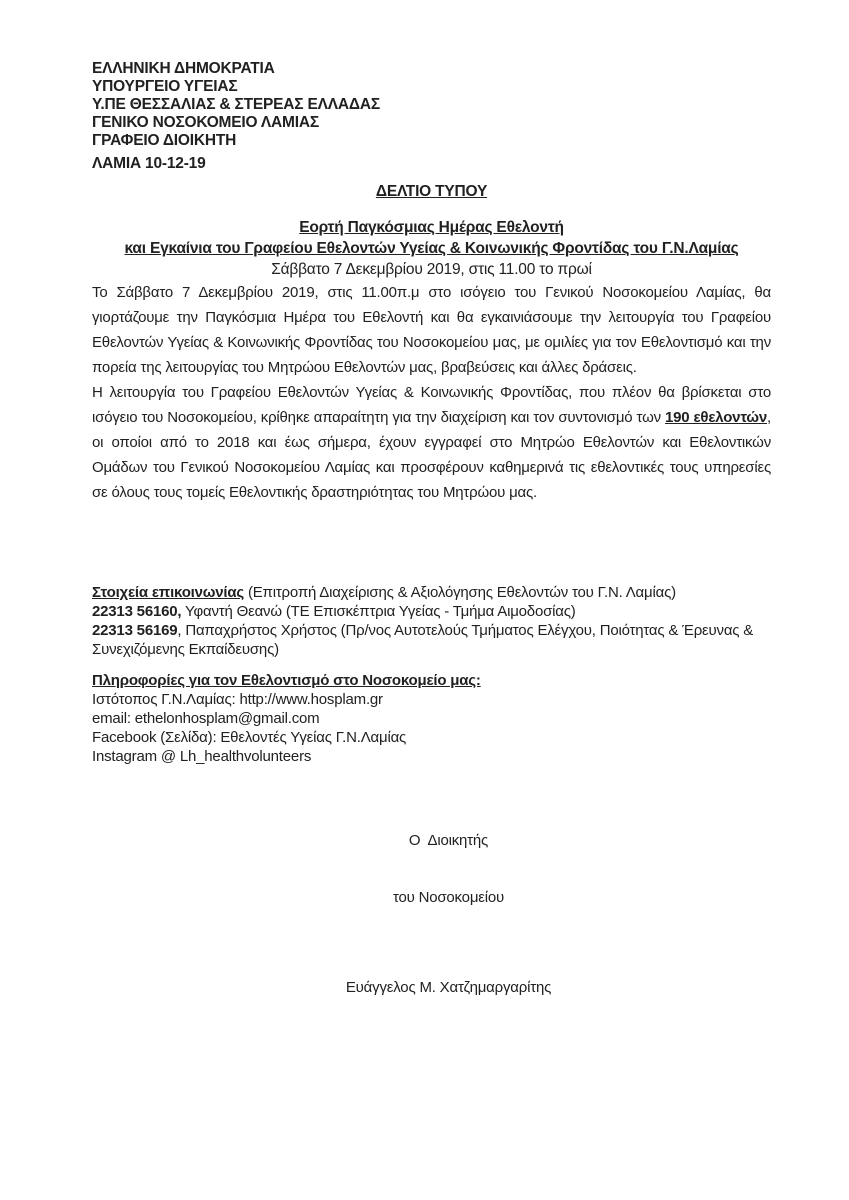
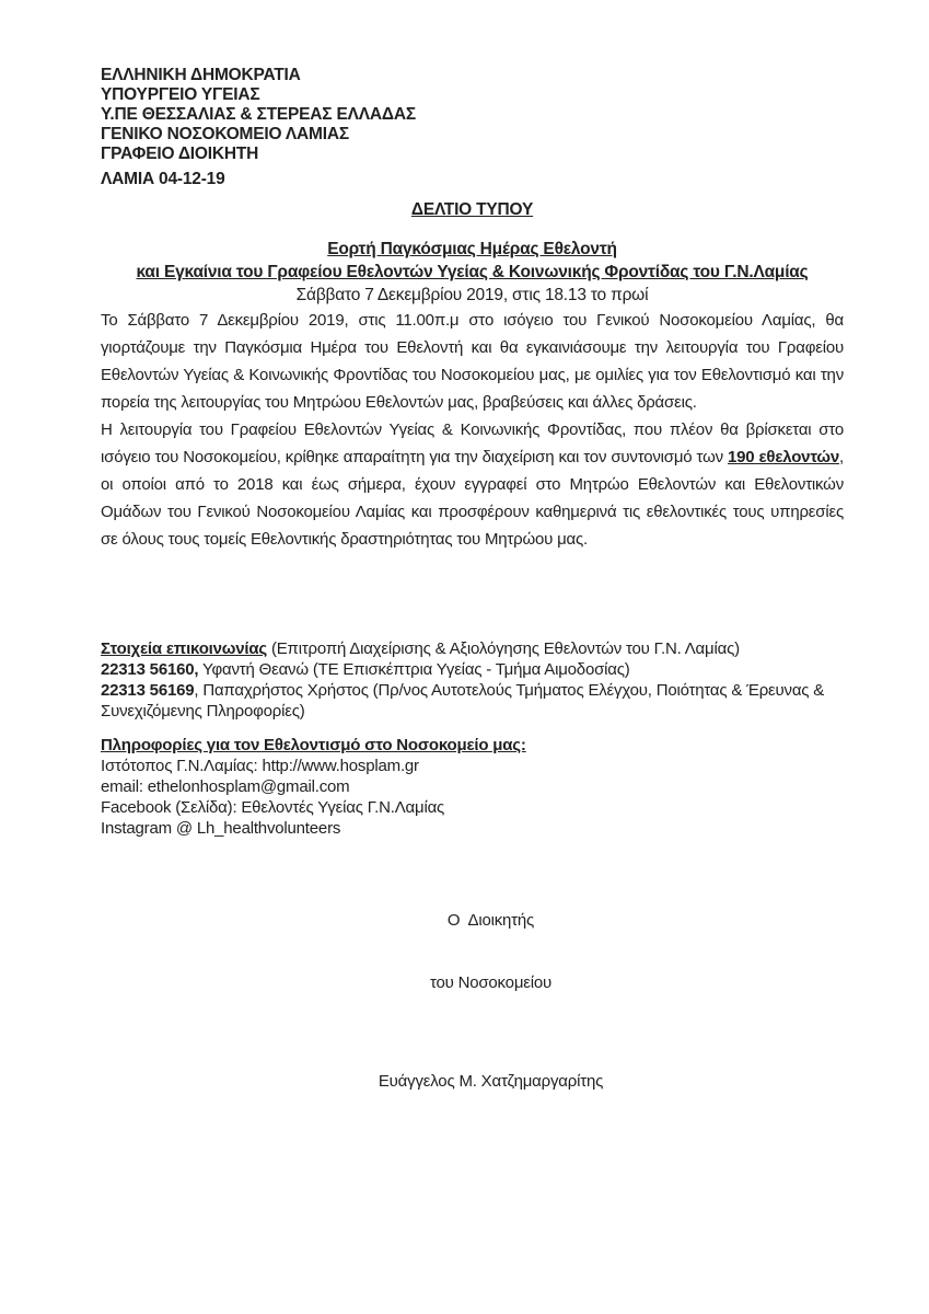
  ΕΛΛΗΝΙΚΗ ΔΗΜΟΚΡΑΤΙΑ
  ΥΠΟΥΡΓΕΙΟ ΥΓΕΙΑΣ
  Υ.ΠΕ ΘΕΣΣΑΛΙΑΣ & ΣΤΕΡΕΑΣ ΕΛΛΑΔΑΣ
  ΓΕΝΙΚΟ ΝΟΣΟΚΟΜΕΙΟ ΛΑΜΙΑΣ
  ΓΡΑΦΕΙΟ ΔΙΟΙΚΗΤΗ
- ΛΑΜΙΑ 10-12-19
+ ΛΑΜΙΑ 04-12-19
  ΔΕΛΤΙΟ ΤΥΠΟΥ
  Εορτή Παγκόσμιας Ημέρας Εθελοντή
  και Εγκαίνια του Γραφείου Εθελοντών Υγείας & Κοινωνικής Φροντίδας του Γ.Ν.Λαμίας
- Σάββατο 7 Δεκεμβρίου 2019, στις 11.00 το πρωί
+ Σάββατο 7 Δεκεμβρίου 2019, στις 18.13 το πρωί
  Το Σάββατο 7 Δεκεμβρίου 2019, στις 11.00π.μ στο ισόγειο του Γενικού Νοσοκομείου Λαμίας, θα γιορτάζουμε την Παγκόσμια Ημέρα του Εθελοντή και θα εγκαινιάσουμε την λειτουργία του Γραφείου Εθελοντών Υγείας & Κοινωνικής Φροντίδας του Νοσοκομείου μας, με ομιλίες για τον Εθελοντισμό και την πορεία της λειτουργίας του Μητρώου Εθελοντών μας, βραβεύσεις και άλλες δράσεις.
  Η λειτουργία του Γραφείου Εθελοντών Υγείας & Κοινωνικής Φροντίδας, που πλέον θα βρίσκεται στο ισόγειο του Νοσοκομείου, κρίθηκε απαραίτητη για την διαχείριση και τον συντονισμό των 190 εθελοντών, οι οποίοι από το 2018 και έως σήμερα, έχουν εγγραφεί στο Μητρώο Εθελοντών και Εθελοντικών Ομάδων του Γενικού Νοσοκομείου Λαμίας και προσφέρουν καθημερινά τις εθελοντικές τους υπηρεσίες σε όλους τους τομείς Εθελοντικής δραστηριότητας του Μητρώου μας.
  Στοιχεία επικοινωνίας (Επιτροπή Διαχείρισης & Αξιολόγησης Εθελοντών του Γ.Ν. Λαμίας)
  22313 56160, Υφαντή Θεανώ (ΤΕ Επισκέπτρια Υγείας - Τμήμα Αιμοδοσίας)
- 22313 56169, Παπαχρήστος Χρήστος (Πρ/νος Αυτοτελούς Τμήματος Ελέγχου, Ποιότητας & Έρευνας & Συνεχιζόμενης Εκπαίδευσης)
+ 22313 56169, Παπαχρήστος Χρήστος (Πρ/νος Αυτοτελούς Τμήματος Ελέγχου, Ποιότητας & Έρευνας & Συνεχιζόμενης Πληροφορίες)
  Πληροφορίες για τον Εθελοντισμό στο Νοσοκομείο μας:
  Ιστότοπος Γ.Ν.Λαμίας: http://www.hosplam.gr
  email: ethelonhosplam@gmail.com
  Facebook (Σελίδα): Εθελοντές Υγείας Γ.Ν.Λαμίας
  Instagram @ Lh_healthvolunteers
  Ο Διοικητής
  του Νοσοκομείου
  Ευάγγελος Μ. Χατζημαργαρίτης
